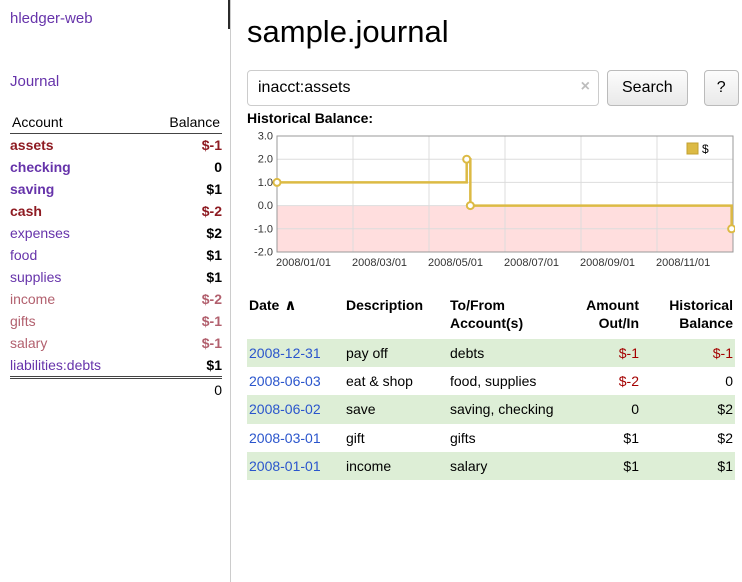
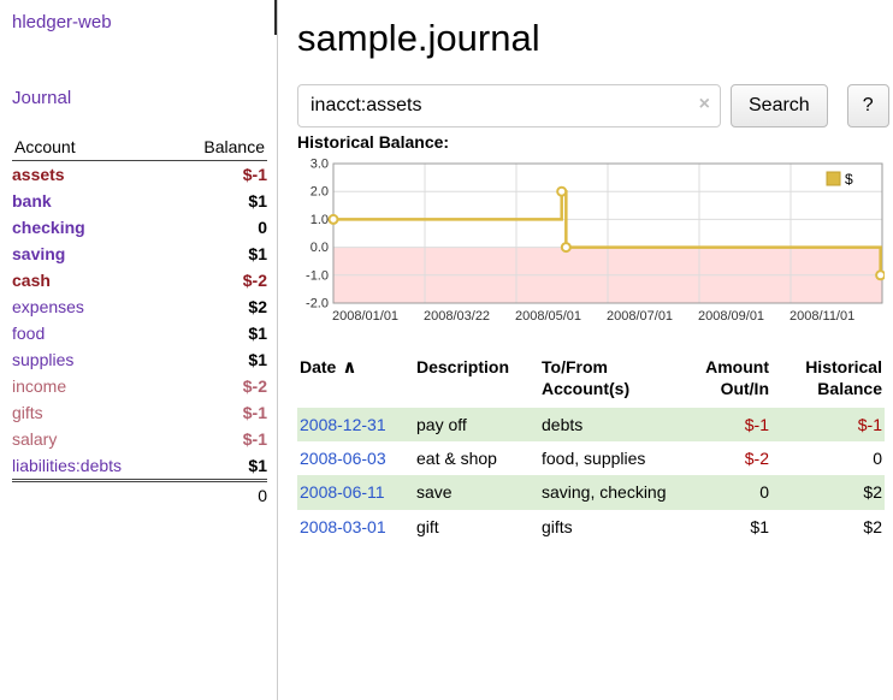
  hledger-web
  Journal
  Account	Balance
  assets	$-1
+ bank	$1
  checking	0
  saving	$1
  cash	$-2
  expenses	$2
  food	$1
  supplies	$1
  income	$-2
  gifts	$-1
  salary	$-1
  liabilities:debts	$1
  	0
  sample.journal
  inacct:assets
  ×
  Search
  ?
  Historical Balance:
  $
  3.0
  2.0
  1.0
  0.0
  -1.0
  -2.0
  2008/01/01
- 2008/03/01
+ 2008/03/22
  2008/05/01
  2008/07/01
  2008/09/01
  2008/11/01
  Date ∧	Description	To/From Account(s)	Amount Out/In	Historical Balance
  2008-12-31	pay off	debts	$-1	$-1
  2008-06-03	eat & shop	food, supplies	$-2	0
- 2008-06-02	save	saving, checking	0	$2
+ 2008-06-11	save	saving, checking	0	$2
  2008-03-01	gift	gifts	$1	$2
- 2008-01-01	income	salary	$1	$1
